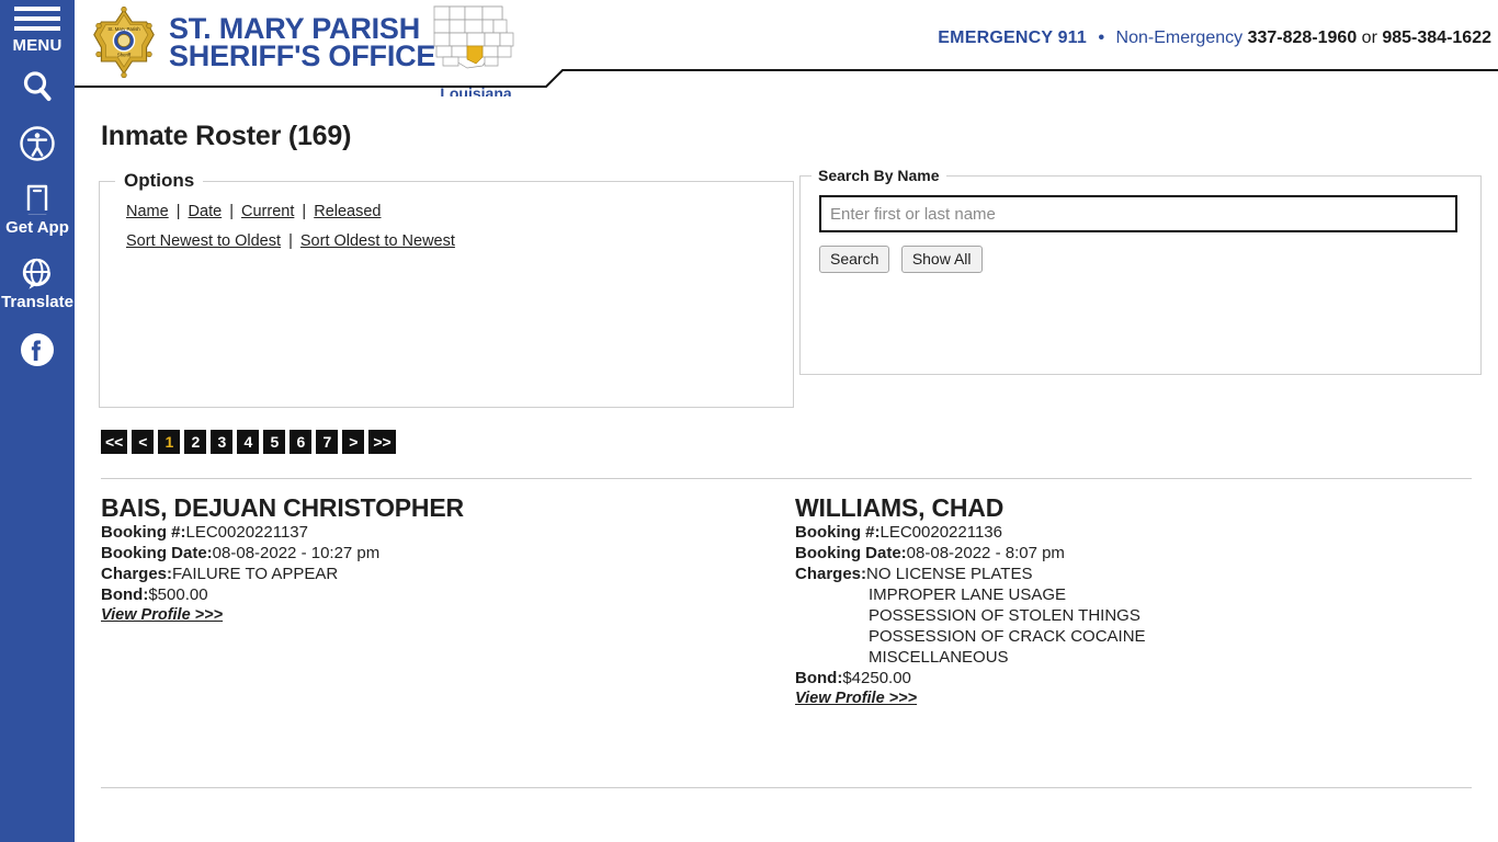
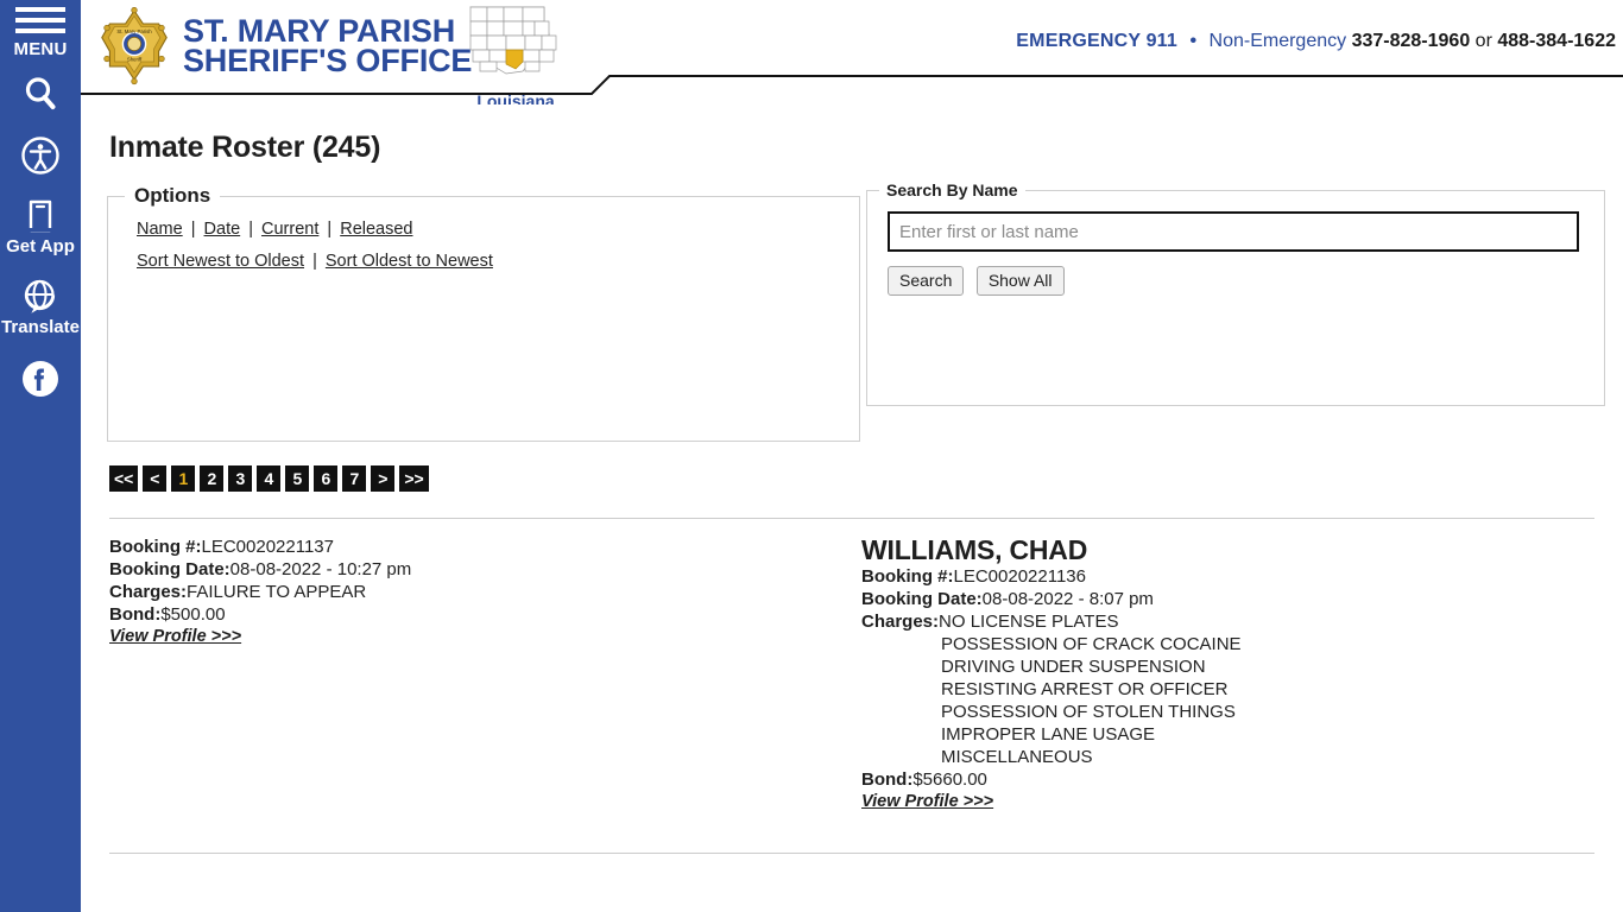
  MENU
  Get App
  Translate
  ST. MARY PARISH
  SHERIFF'S OFFICE
  Louisiana
- EMERGENCY 911 • Non-Emergency 337-828-1960 or 985-384-1622
+ EMERGENCY 911 • Non-Emergency 337-828-1960 or 488-384-1622
- Inmate Roster (169)
+ Inmate Roster (245)
  Options
  Name | Date | Current | Released
  Sort Newest to Oldest | Sort Oldest to Newest
  Search By Name
  Enter first or last name
  Search Show All
  <<
  <
  1
  2
  3
  4
  5
  6
  7
  >
  >>
- BAIS, DEJUAN CHRISTOPHER
  Booking #:LEC0020221137
  Booking Date:08-08-2022 - 10:27 pm
  Charges:FAILURE TO APPEAR
  Bond:$500.00
  View Profile >>>
  WILLIAMS, CHAD
  Booking #:LEC0020221136
  Booking Date:08-08-2022 - 8:07 pm
  Charges:NO LICENSE PLATES
- IMPROPER LANE USAGE
+ POSSESSION OF CRACK COCAINE
+ DRIVING UNDER SUSPENSION
+ RESISTING ARREST OR OFFICER
  POSSESSION OF STOLEN THINGS
- POSSESSION OF CRACK COCAINE
+ IMPROPER LANE USAGE
  MISCELLANEOUS
- Bond:$4250.00
+ Bond:$5660.00
  View Profile >>>
